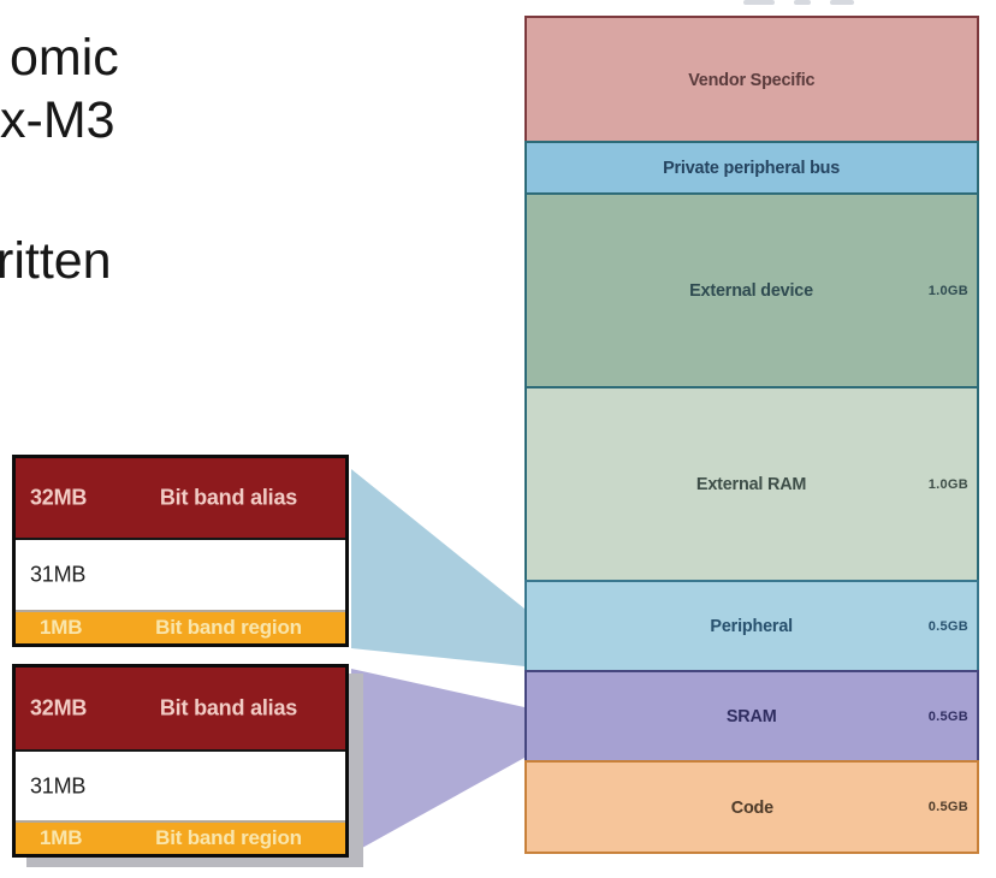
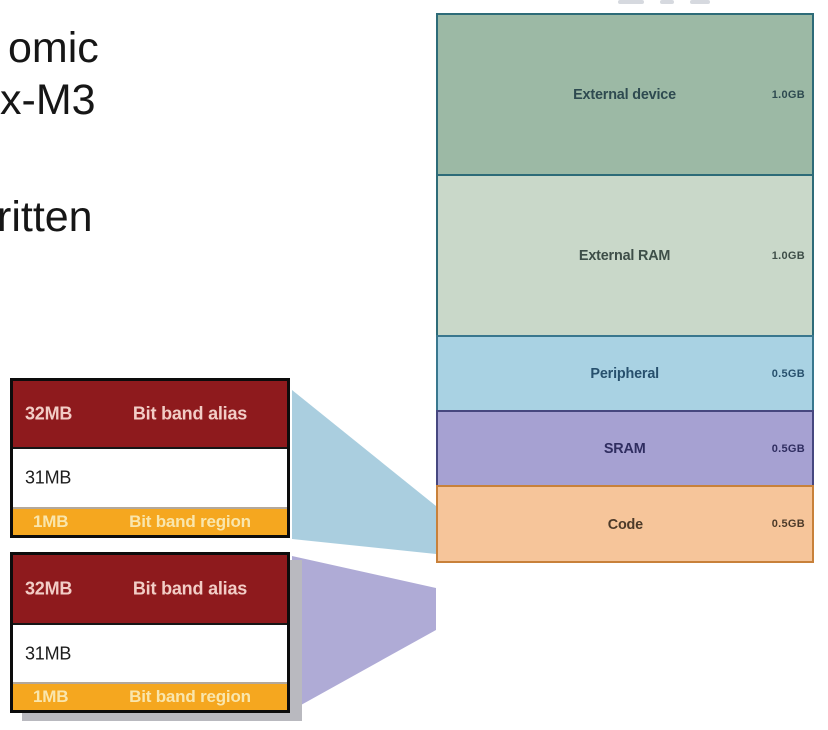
  omic
  x-M3
  ritten
- Vendor Specific
- Private peripheral bus
  External device
  1.0GB
  External RAM
  1.0GB
  Peripheral
  0.5GB
  SRAM
  0.5GB
  Code
  0.5GB
  32MB
  Bit band alias
  31MB
  1MB
  Bit band region
  32MB
  Bit band alias
  31MB
  1MB
  Bit band region
